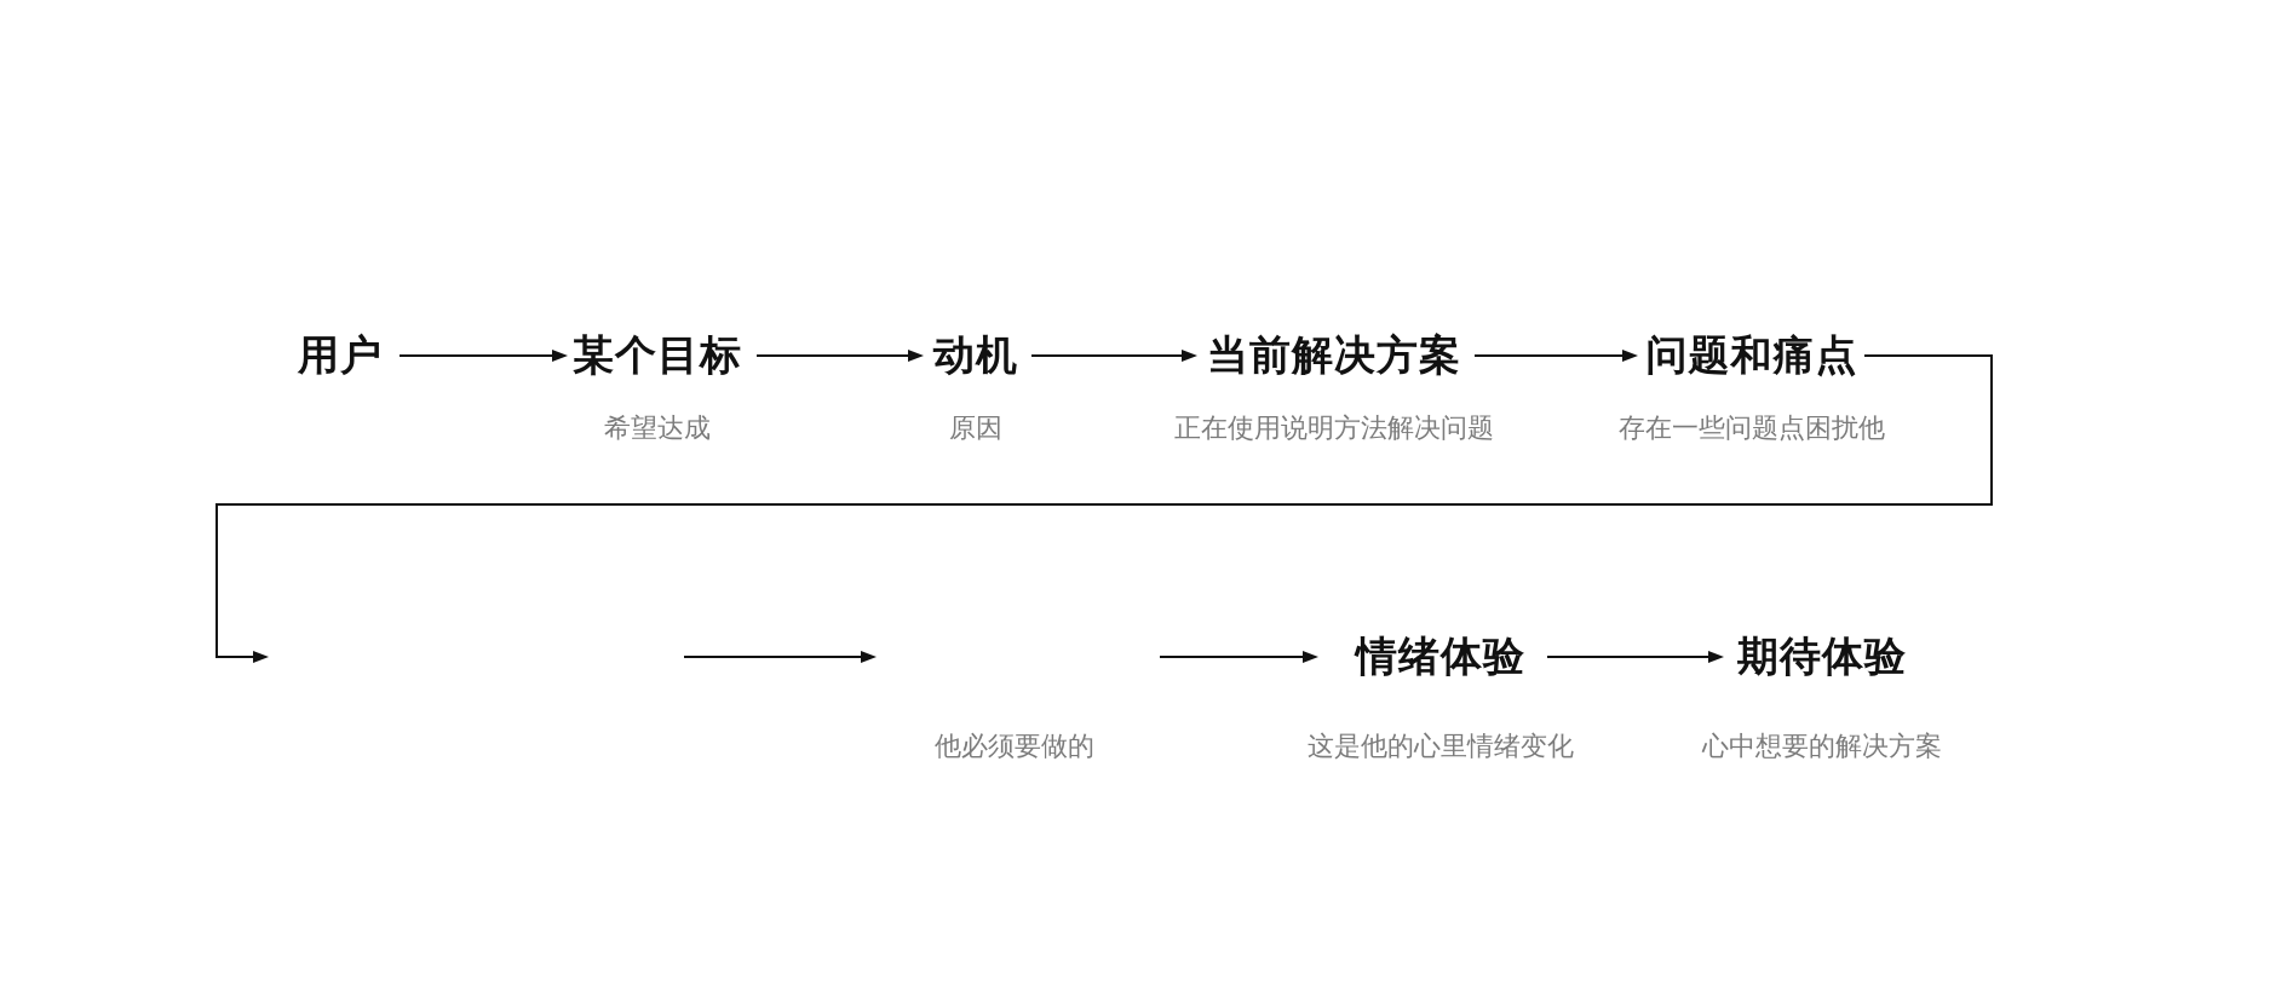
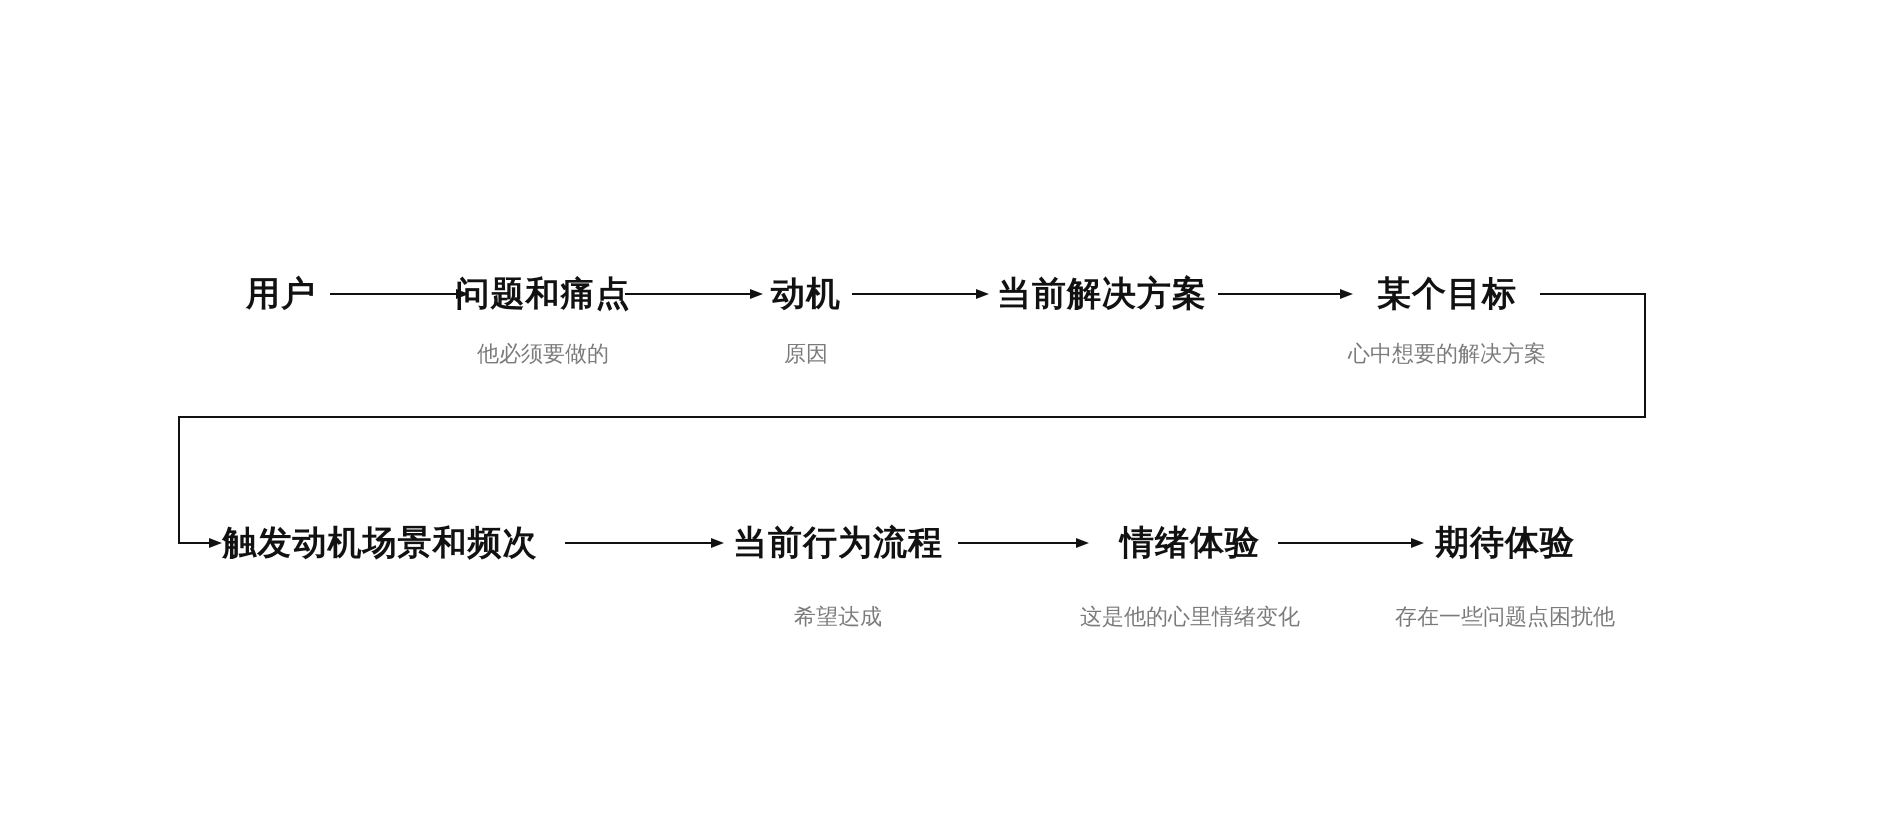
  用户
- 某个目标
+ 问题和痛点
  动机
  当前解决方案
- 问题和痛点
+ 某个目标
- 希望达成
+ 他必须要做的
  原因
- 正在使用说明方法解决问题
- 存在一些问题点困扰他
+ 心中想要的解决方案
+ 触发动机场景和频次
+ 当前行为流程
  情绪体验
  期待体验
- 他必须要做的
+ 希望达成
  这是他的心里情绪变化
- 心中想要的解决方案
+ 存在一些问题点困扰他
